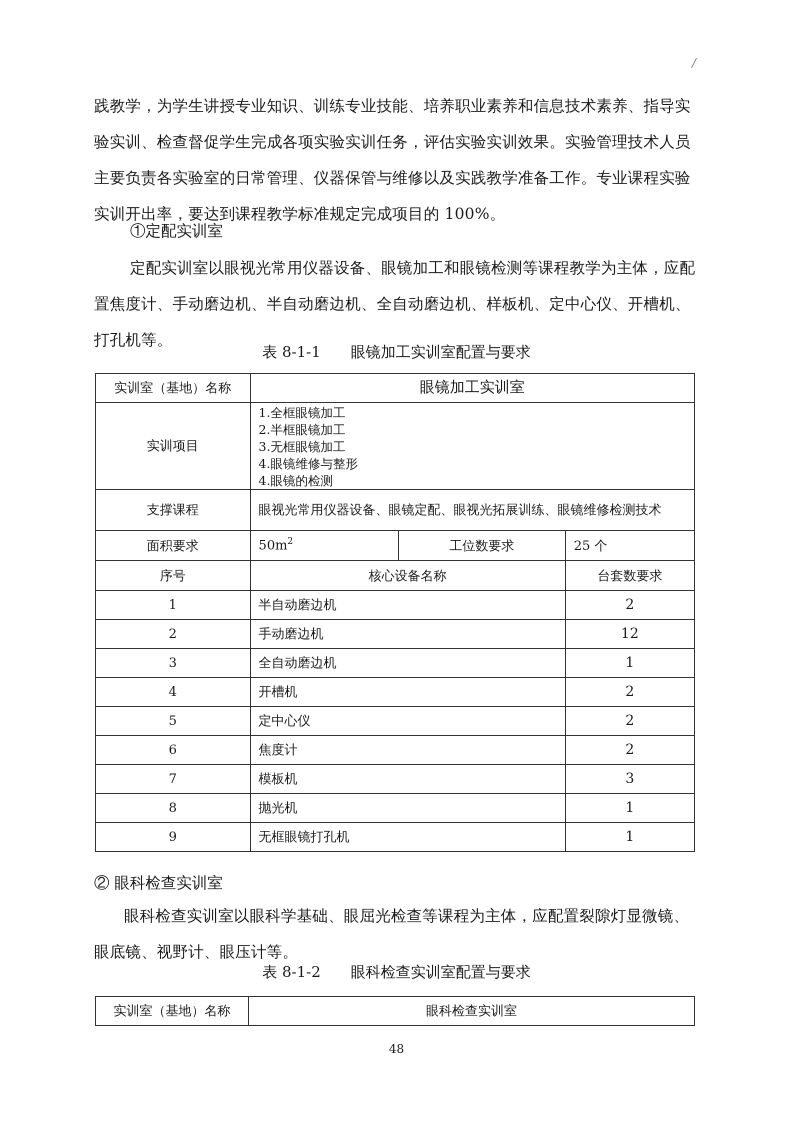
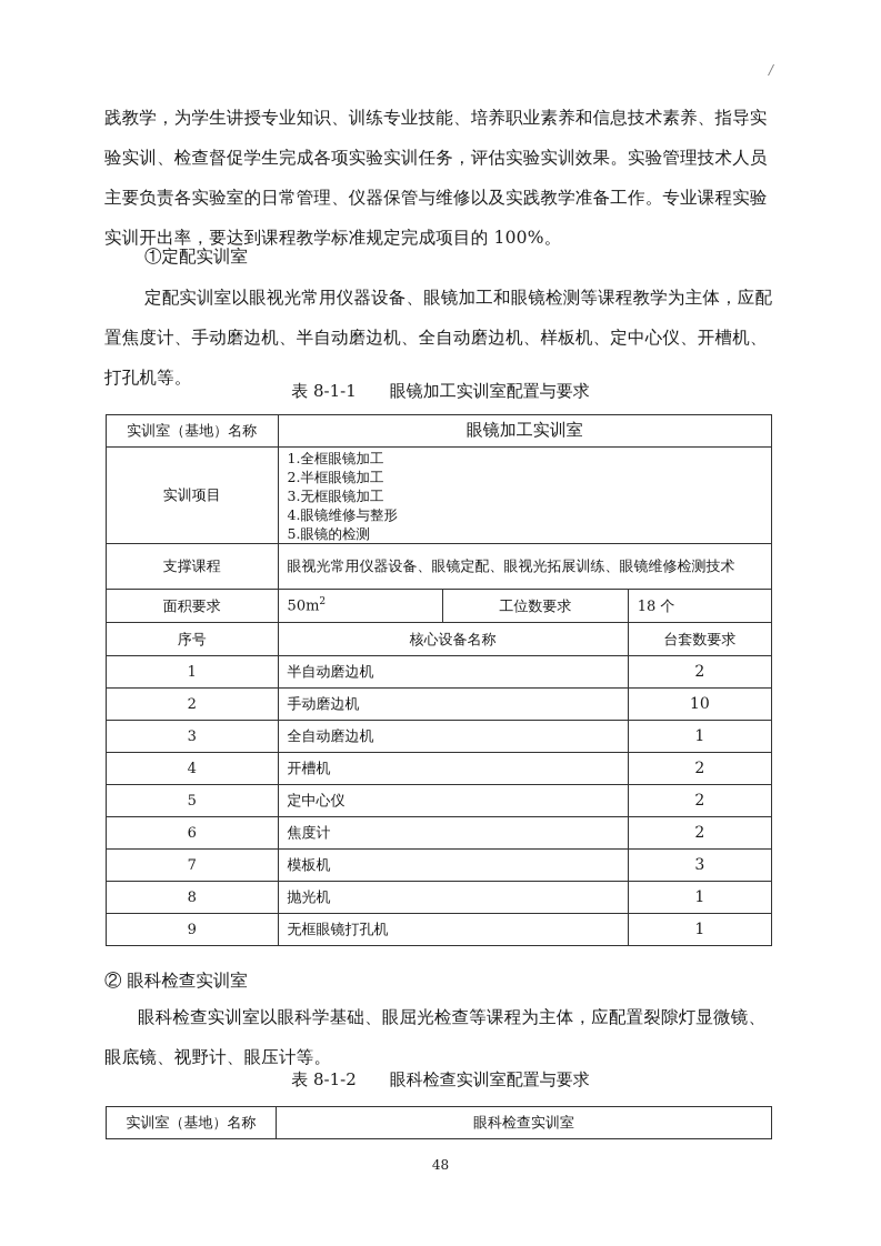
  /
  践教学，为学生讲授专业知识、训练专业技能、培养职业素养和信息技术素养、指导实验实训、检查督促学生完成各项实验实训任务，评估实验实训效果。实验管理技术人员主要负责各实验室的日常管理、仪器保管与维修以及实践教学准备工作。专业课程实验实训开出率，要达到课程教学标准规定完成项目的 100%。
  ①定配实训室
  定配实训室以眼视光常用仪器设备、眼镜加工和眼镜检测等课程教学为主体，应配置焦度计、手动磨边机、半自动磨边机、全自动磨边机、样板机、定中心仪、开槽机、打孔机等。
  表 8-1-1 眼镜加工实训室配置与要求
  实训室（基地）名称	眼镜加工实训室
- 实训项目	1.全框眼镜加工 2.半框眼镜加工 3.无框眼镜加工 4.眼镜维修与整形 4.眼镜的检测
+ 实训项目	1.全框眼镜加工 2.半框眼镜加工 3.无框眼镜加工 4.眼镜维修与整形 5.眼镜的检测
  支撑课程	眼视光常用仪器设备、眼镜定配、眼视光拓展训练、眼镜维修检测技术
- 面积要求	50m2	工位数要求	25 个
+ 面积要求	50m2	工位数要求	18 个
  序号	核心设备名称	台套数要求
  1	半自动磨边机	2
- 2	手动磨边机	12
+ 2	手动磨边机	10
  3	全自动磨边机	1
  4	开槽机	2
  5	定中心仪	2
  6	焦度计	2
  7	模板机	3
  8	抛光机	1
  9	无框眼镜打孔机	1
  ② 眼科检查实训室
  眼科检查实训室以眼科学基础、眼屈光检查等课程为主体，应配置裂隙灯显微镜、眼底镜、视野计、眼压计等。
  表 8-1-2 眼科检查实训室配置与要求
  实训室（基地）名称	眼科检查实训室
  48
